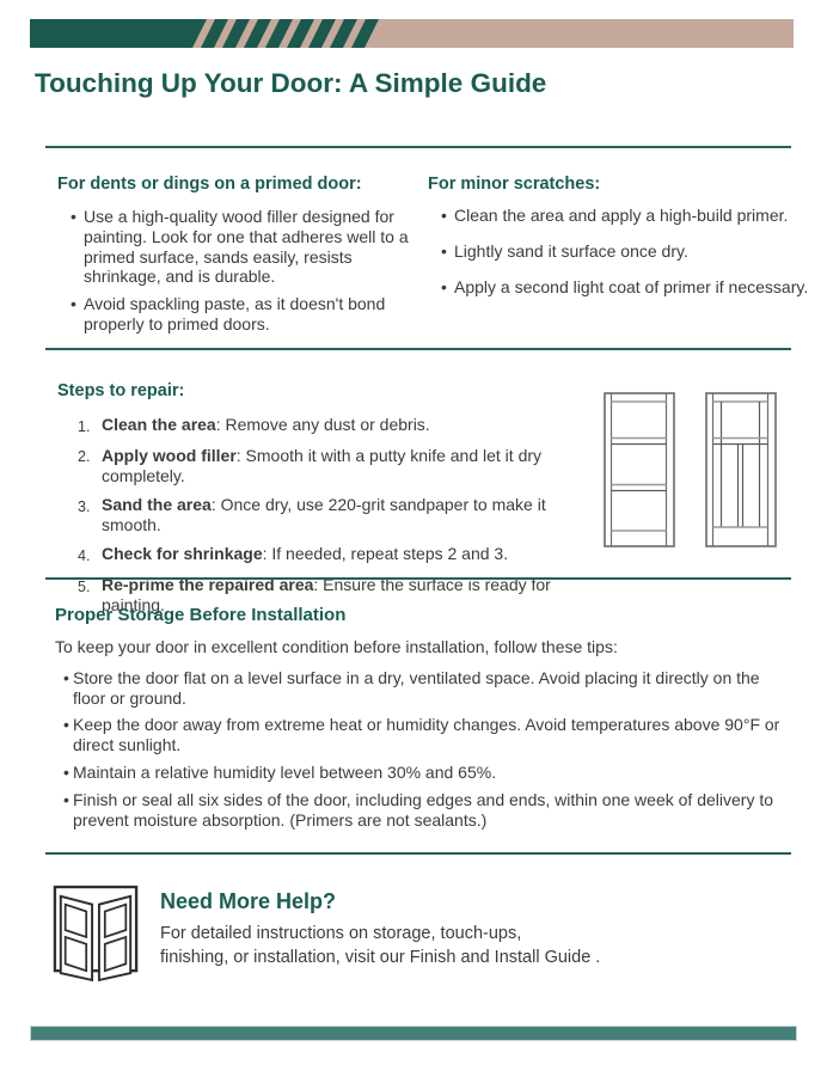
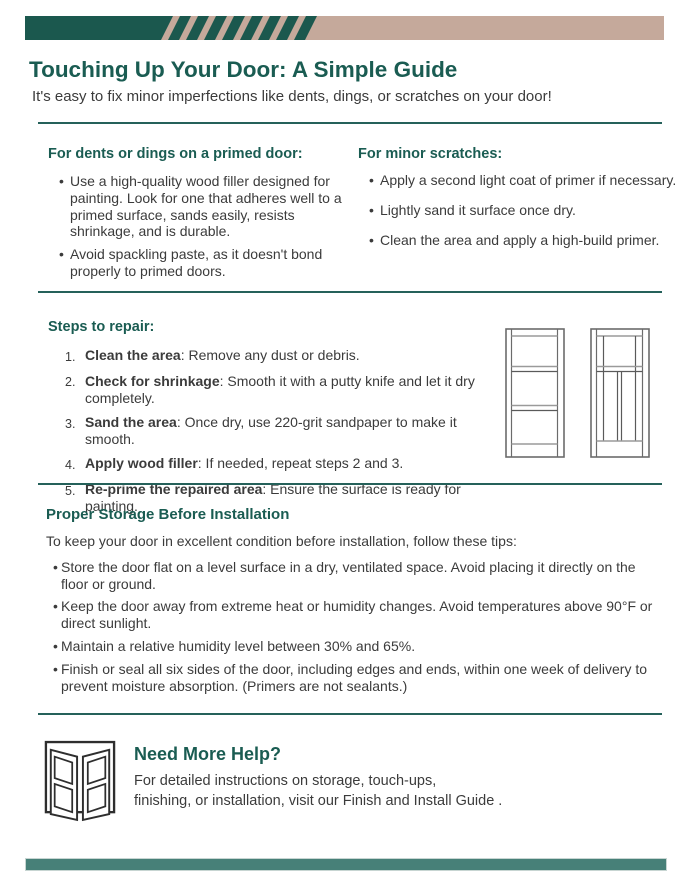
  Touching Up Your Door: A Simple Guide
+ It's easy to fix minor imperfections like dents, dings, or scratches on your door!
  For dents or dings on a primed door:
  •
  Use a high-quality wood filler designed for painting. Look for one that adheres well to a primed surface, sands easily, resists shrinkage, and is durable.
  •
  Avoid spackling paste, as it doesn't bond properly to primed doors.
  For minor scratches:
  •
- Clean the area and apply a high-build primer.
+ Apply a second light coat of primer if necessary.
  •
  Lightly sand it surface once dry.
  •
- Apply a second light coat of primer if necessary.
+ Clean the area and apply a high-build primer.
  Steps to repair:
  1.
  Clean the area: Remove any dust or debris.
  2.
- Apply wood filler: Smooth it with a putty knife and let it dry completely.
+ Check for shrinkage: Smooth it with a putty knife and let it dry completely.
  3.
  Sand the area: Once dry, use 220-grit sandpaper to make it smooth.
  4.
- Check for shrinkage: If needed, repeat steps 2 and 3.
+ Apply wood filler: If needed, repeat steps 2 and 3.
  5.
  Re-prime the repaired area: Ensure the surface is ready for painting.
  Proper Storage Before Installation
  To keep your door in excellent condition before installation, follow these tips:
  •
  Store the door flat on a level surface in a dry, ventilated space. Avoid placing it directly on the floor or ground.
  •
  Keep the door away from extreme heat or humidity changes. Avoid temperatures above 90°F or direct sunlight.
  •
  Maintain a relative humidity level between 30% and 65%.
  •
  Finish or seal all six sides of the door, including edges and ends, within one week of delivery to prevent moisture absorption. (Primers are not sealants.)
  Need More Help?
  For detailed instructions on storage, touch-ups,
  finishing, or installation, visit our Finish and Install Guide .
